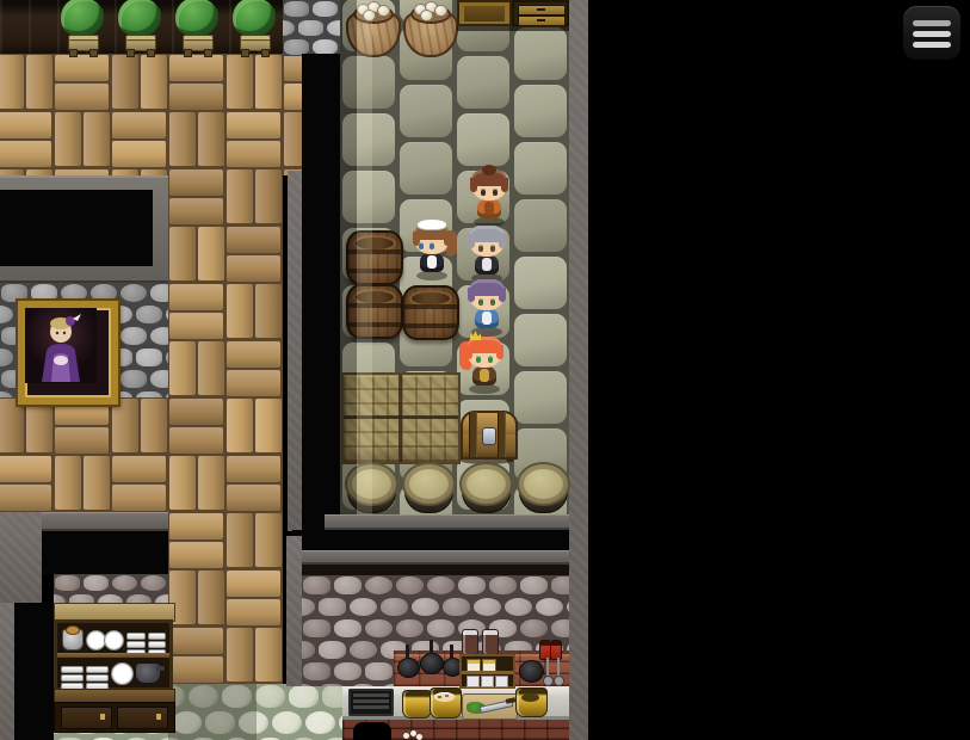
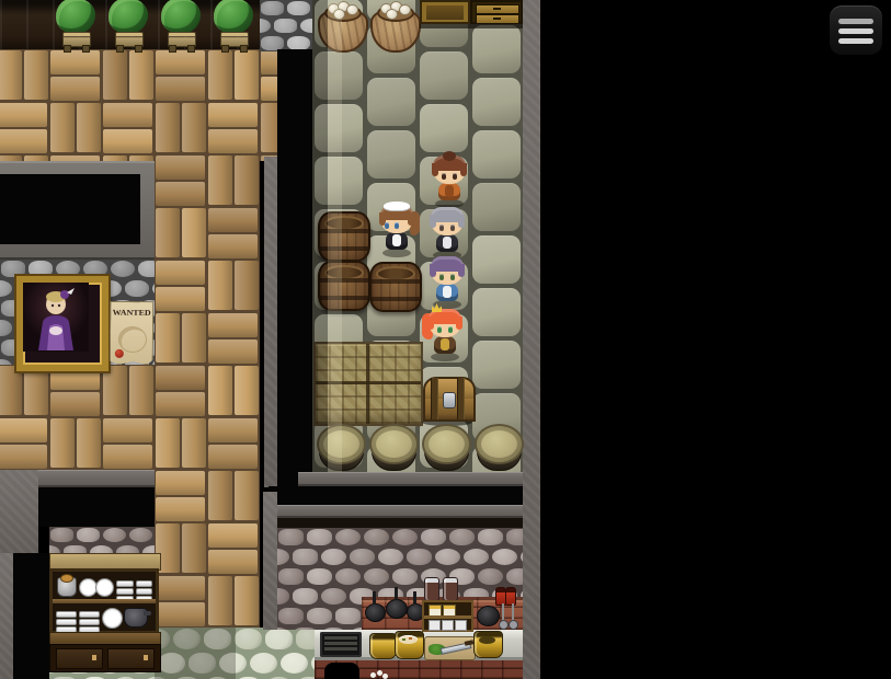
+ WANTED
